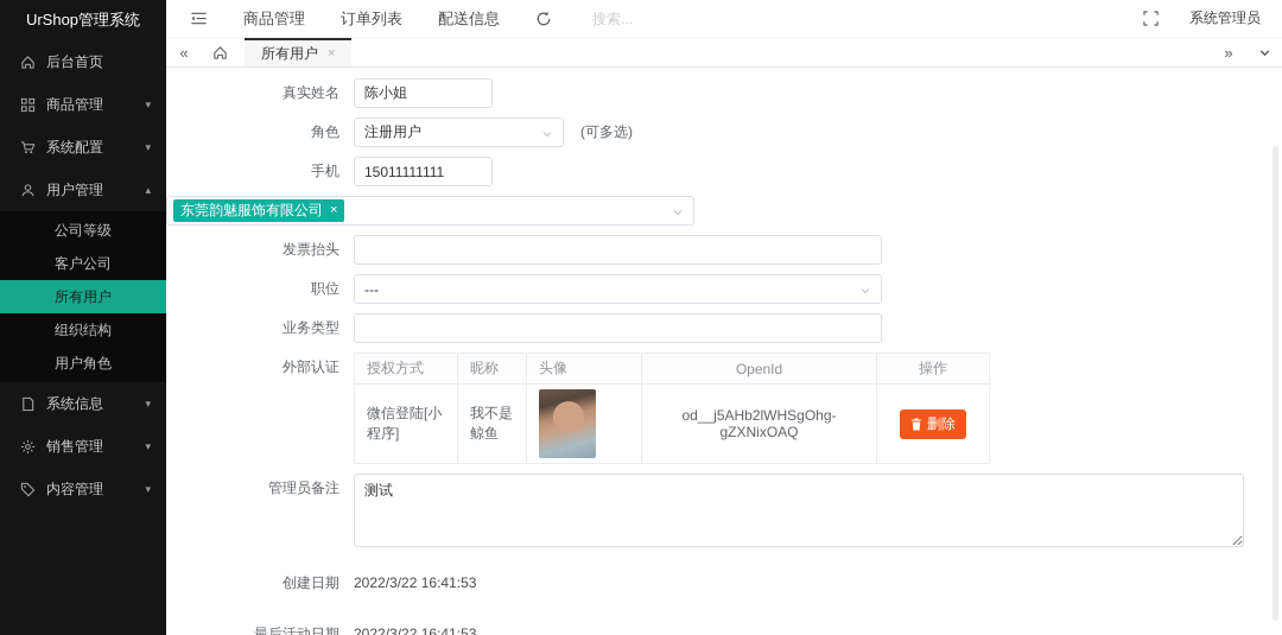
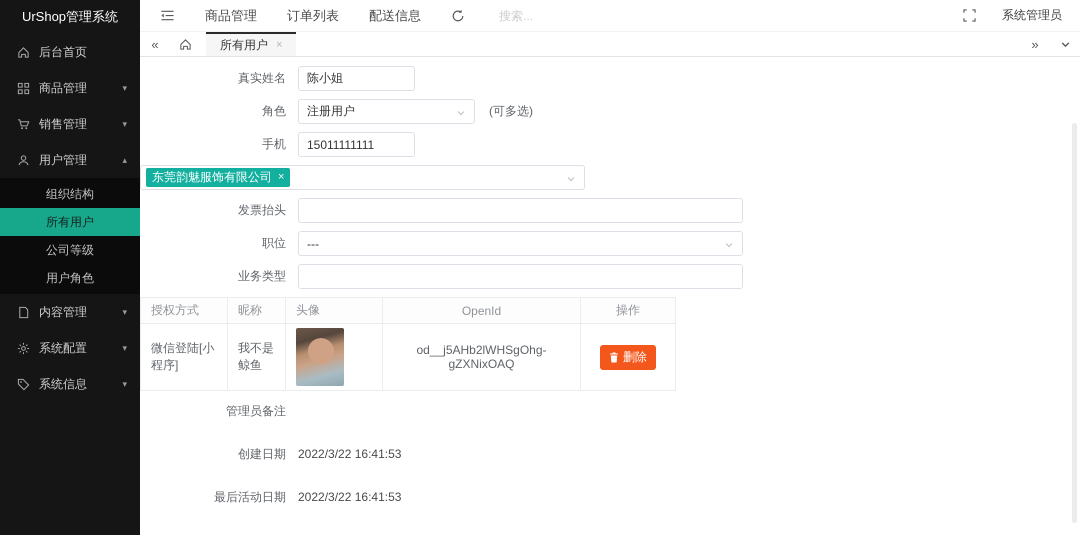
  UrShop管理系统
  后台首页
  商品管理
  ▾
- 系统配置
+ 销售管理
  ▾
  用户管理
  ▴
- 公司等级
+ 组织结构
- 客户公司
  所有用户
- 组织结构
+ 公司等级
  用户角色
- 系统信息
+ 内容管理
  ▾
- 销售管理
+ 系统配置
  ▾
- 内容管理
+ 系统信息
  ▾
  商品管理
  订单列表
  配送信息
  搜索...
  系统管理员
  «
  所有用户
  ×
  »
  真实姓名
  陈小姐
  角色
  注册用户
  (可多选)
  手机
  15011111111
  东莞韵魅服饰有限公司
  ×
  发票抬头
  职位
  ---
  业务类型
- 外部认证
  授权方式	昵称	头像	OpenId	操作
  微信登陆[小程序]	我不是鲸鱼		od__j5AHb2lWHSgOhg-gZXNixOAQ	删除
  管理员备注
- 测试
  创建日期
  2022/3/22 16:41:53
  最后活动日期
  2022/3/22 16:41:53
